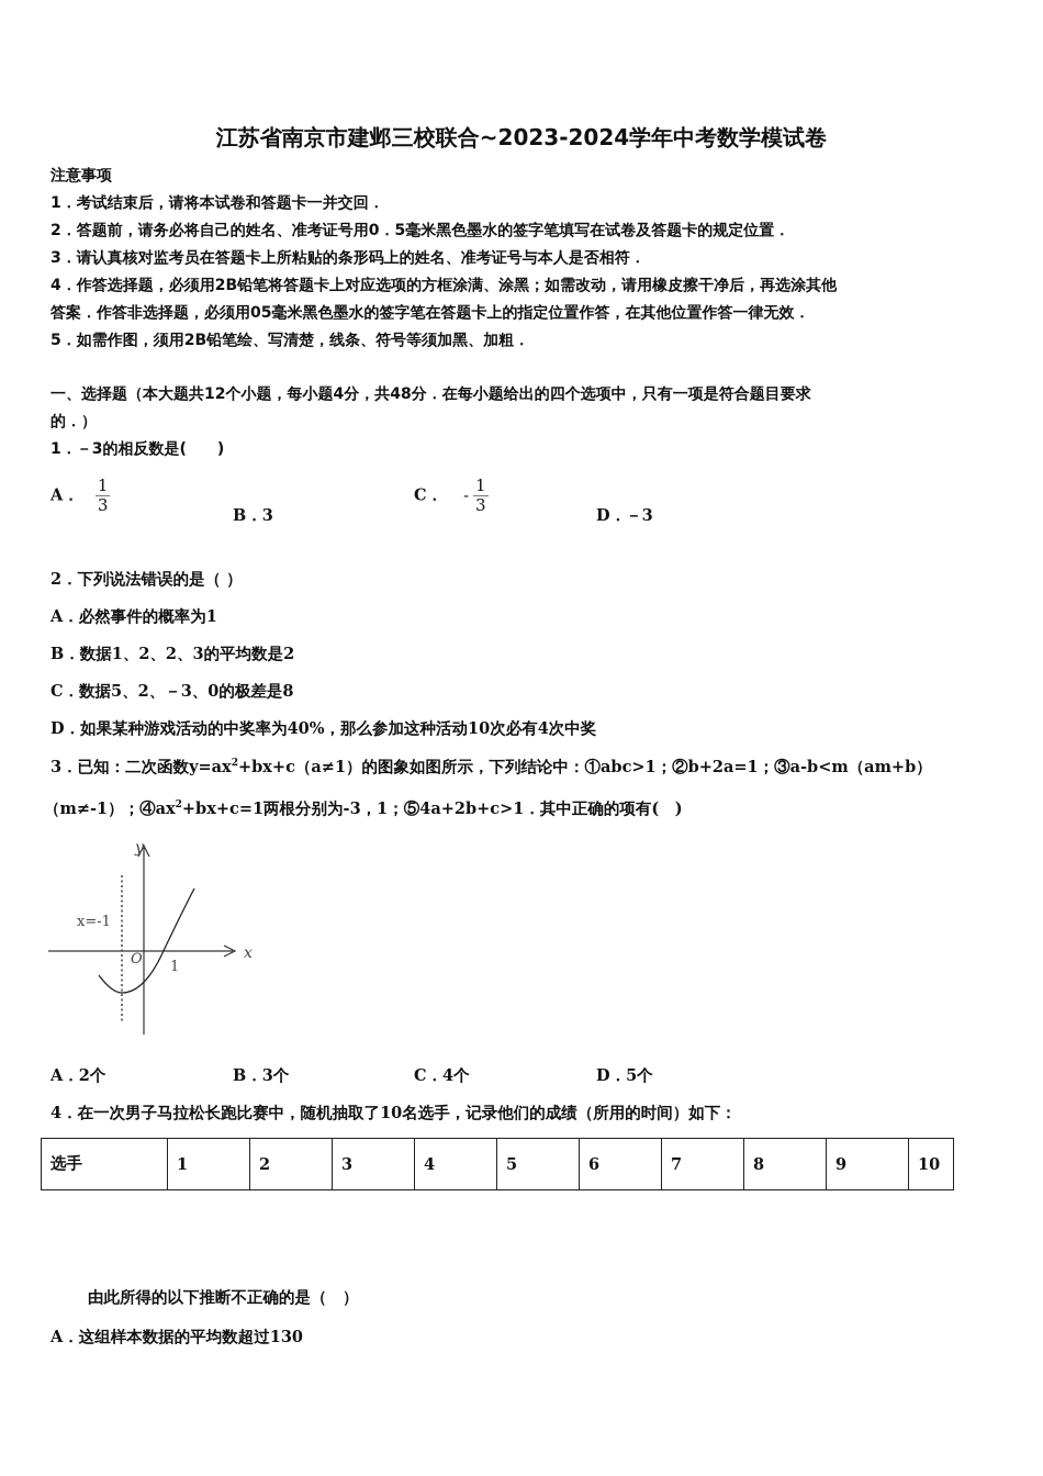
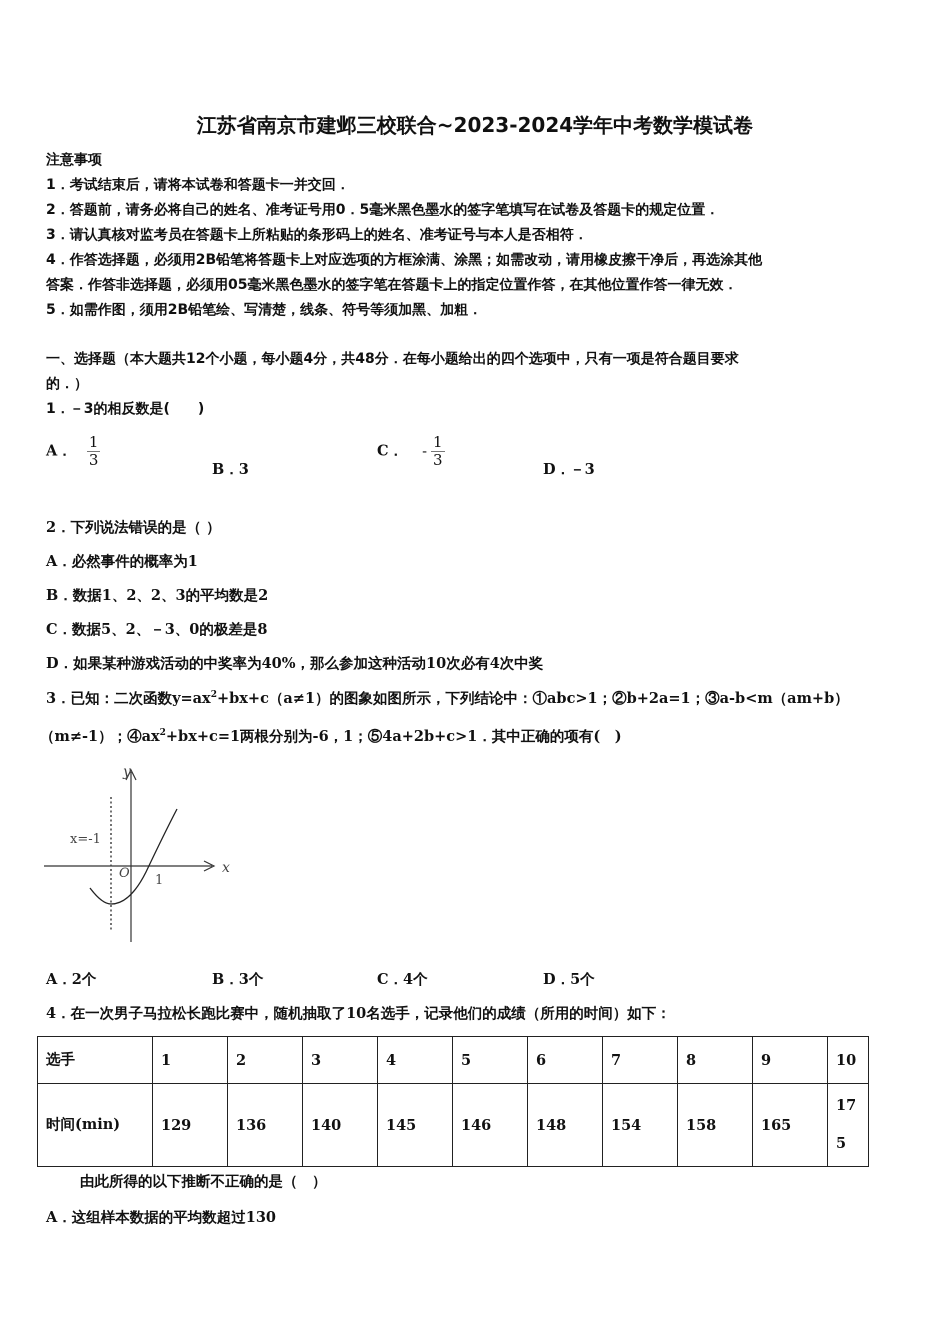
  江苏省南京市建邺三校联合~2023-2024学年中考数学模试卷
  注意事项
  1．考试结束后，请将本试卷和答题卡一并交回．
  2．答题前，请务必将自己的姓名、准考证号用0．5毫米黑色墨水的签字笔填写在试卷及答题卡的规定位置．
  3．请认真核对监考员在答题卡上所粘贴的条形码上的姓名、准考证号与本人是否相符．
  4．作答选择题，必须用2B铅笔将答题卡上对应选项的方框涂满、涂黑；如需改动，请用橡皮擦干净后，再选涂其他
  答案．作答非选择题，必须用05毫米黑色墨水的签字笔在答题卡上的指定位置作答，在其他位置作答一律无效．
  5．如需作图，须用2B铅笔绘、写清楚，线条、符号等须加黑、加粗．
  一、选择题（本大题共12个小题，每小题4分，共48分．在每小题给出的四个选项中，只有一项是符合题目要求
  的．）
  1．－3的相反数是( )
  A．
  1
  3
  B．3
  C． -
  1
  3
  D．－3
  2．下列说法错误的是（ ）
  A．必然事件的概率为1
  B．数据1、2、2、3的平均数是2
  C．数据5、2、－3、0的极差是8
  D．如果某种游戏活动的中奖率为40%，那么参加这种活动10次必有4次中奖
  3．已知：二次函数y=ax2+bx+c（a≠1）的图象如图所示，下列结论中：①abc>1；②b+2a=1；③a-b<m（am+b）
- （m≠-1）；④ax2+bx+c=1两根分别为-3，1；⑤4a+2b+c>1．其中正确的项有( )
+ （m≠-1）；④ax2+bx+c=1两根分别为-6，1；⑤4a+2b+c>1．其中正确的项有( )
  y
  x
  O
  1
  x=-1
  A．2个
  B．3个
  C．4个
  D．5个
  4．在一次男子马拉松长跑比赛中，随机抽取了10名选手，记录他们的成绩（所用的时间）如下：
  选手	1	2	3	4	5	6	7	8	9	10
+ 时间(min)	129	136	140	145	146	148	154	158	165	175
  由此所得的以下推断不正确的是（ ）
  A．这组样本数据的平均数超过130
